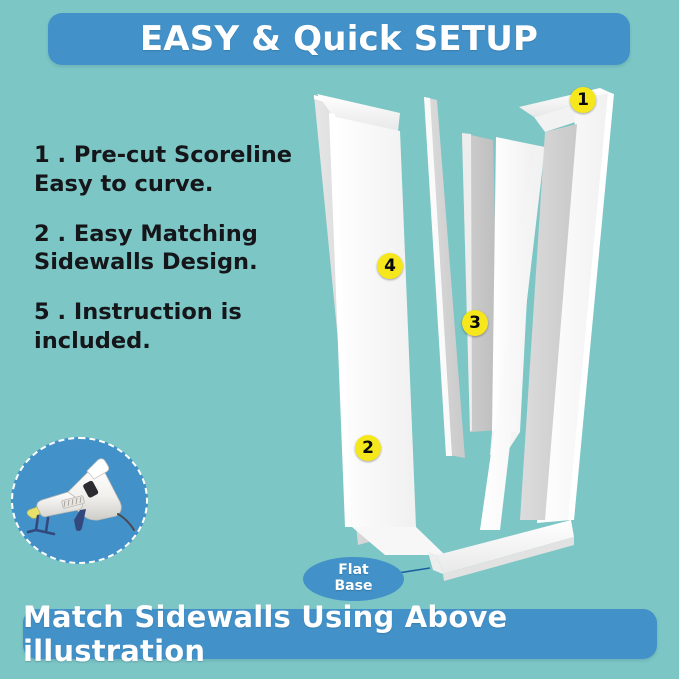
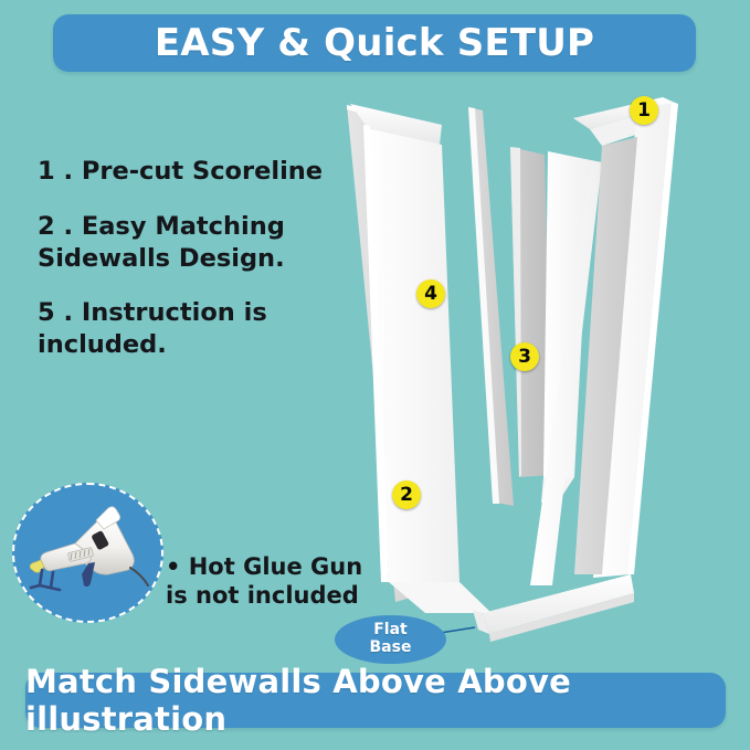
  EASY & Quick SETUP
  1
  2
  3
  4
  Flat
  Base
  1 . Pre-cut Scoreline
- Easy to curve.
  2 . Easy Matching
  Sidewalls Design.
  5 . Instruction is
  included.
+ • Hot Glue Gun
+ is not included
- Match Sidewalls Using Above illustration
+ Match Sidewalls Above Above illustration
